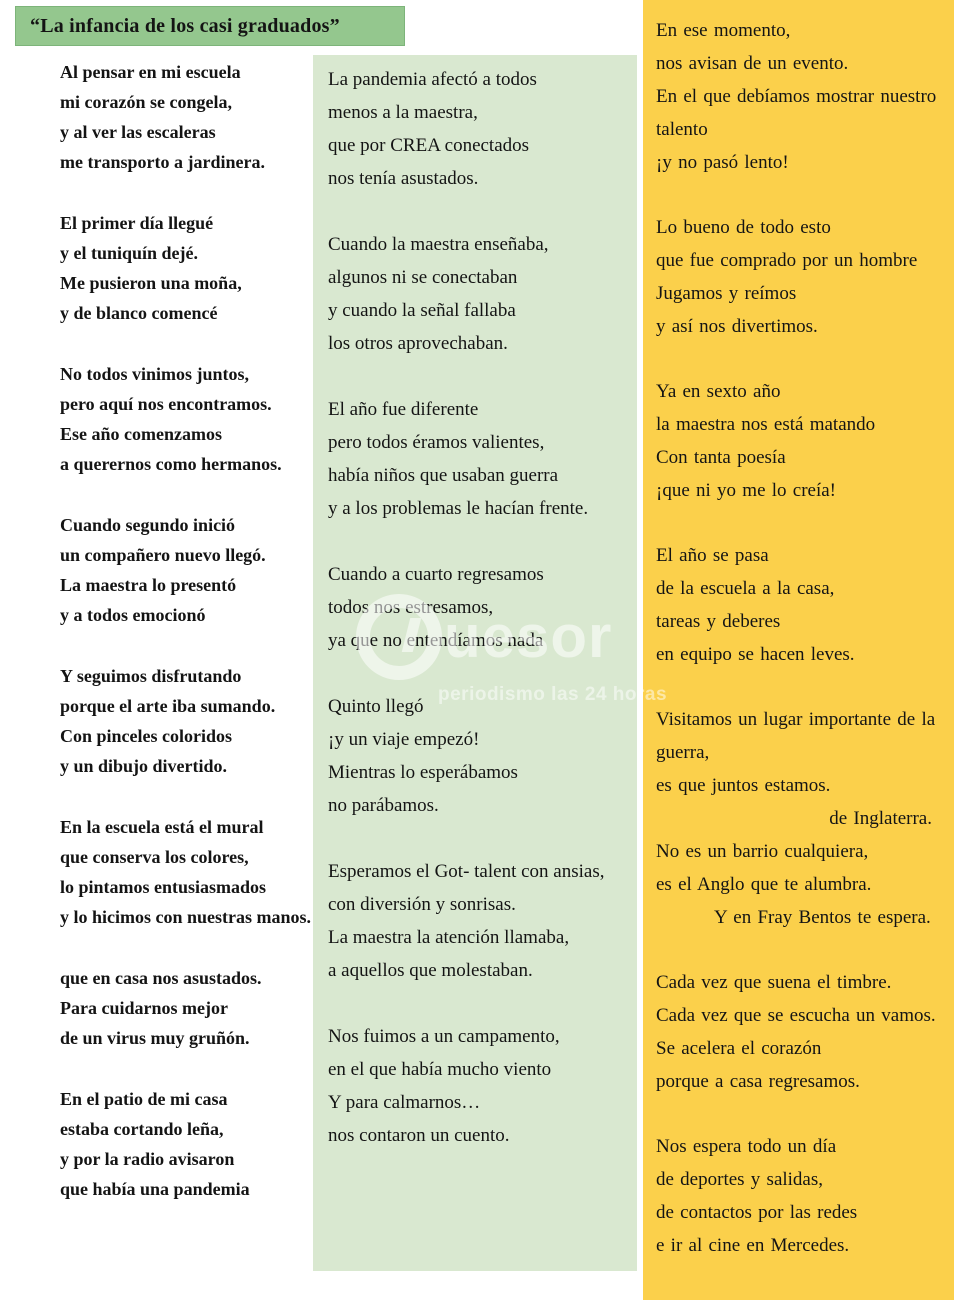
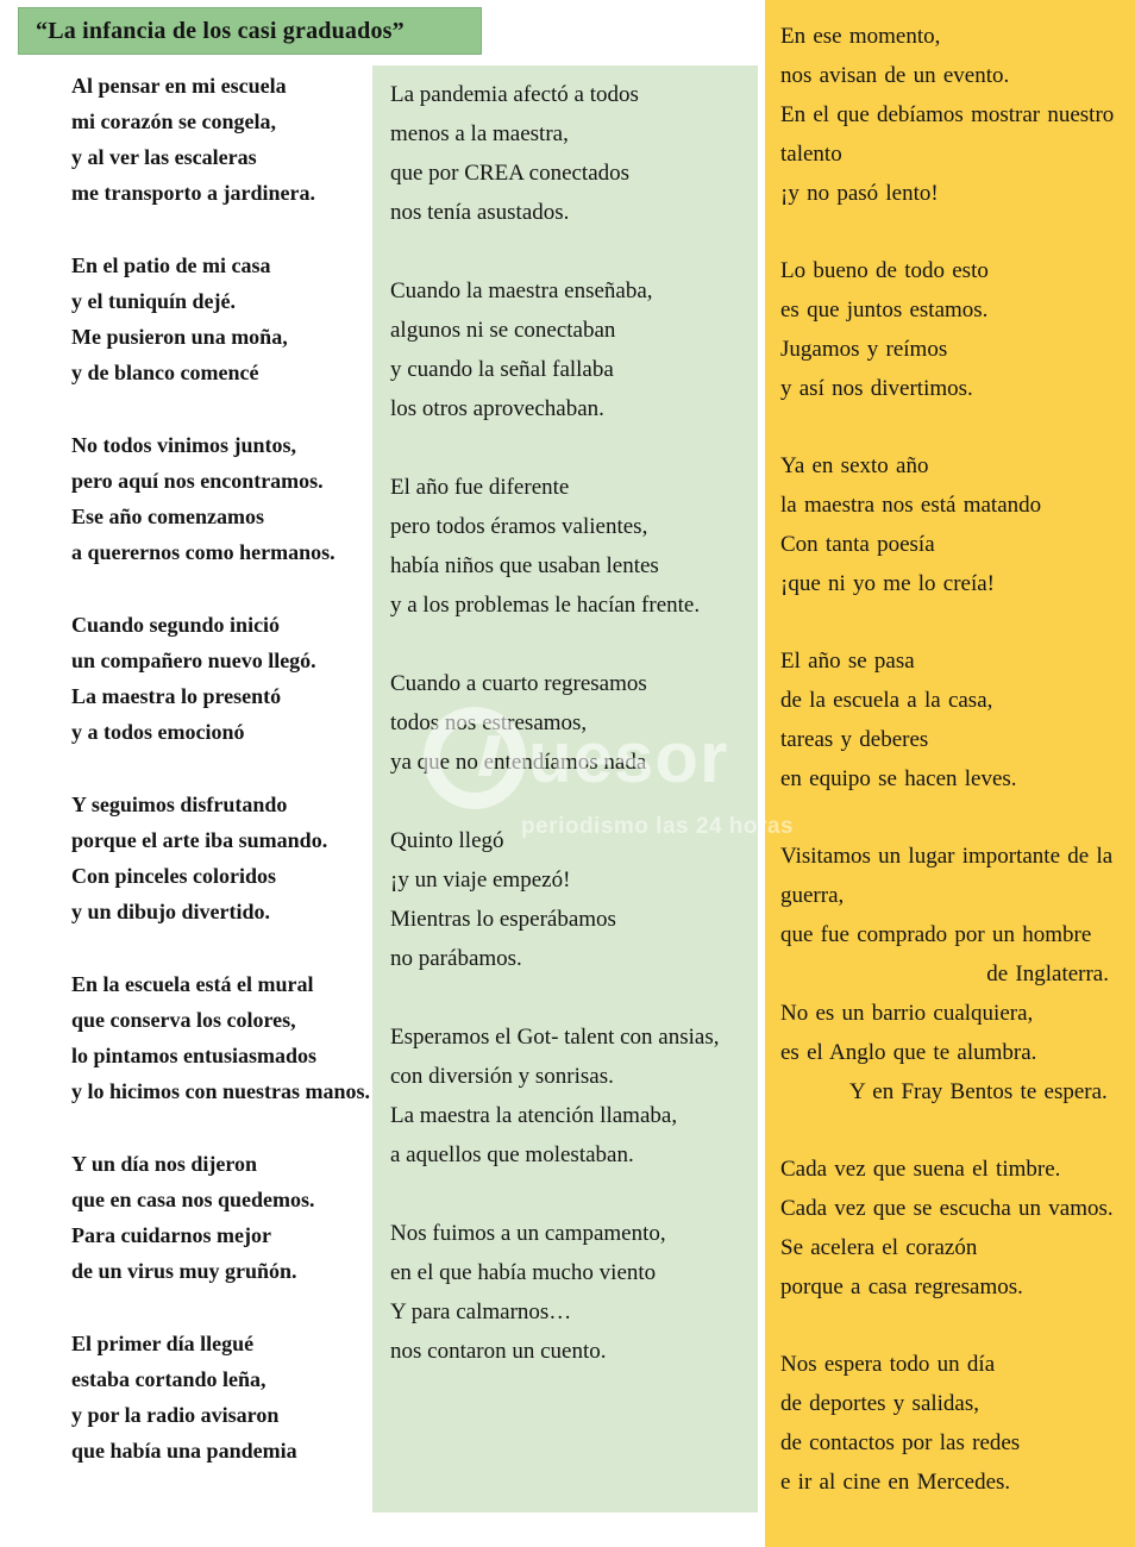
  “La infancia de los casi graduados”
  Al pensar en mi escuela
  mi corazón se congela,
  y al ver las escaleras
  me transporto a jardinera.
- El primer día llegué
+ En el patio de mi casa
  y el tuniquín dejé.
  Me pusieron una moña,
  y de blanco comencé
  No todos vinimos juntos,
  pero aquí nos encontramos.
  Ese año comenzamos
  a querernos como hermanos.
  Cuando segundo inició
  un compañero nuevo llegó.
  La maestra lo presentó
  y a todos emocionó
  Y seguimos disfrutando
  porque el arte iba sumando.
  Con pinceles coloridos
  y un dibujo divertido.
  En la escuela está el mural
  que conserva los colores,
  lo pintamos entusiasmados
  y lo hicimos con nuestras manos.
+ Y un día nos dijeron
- que en casa nos asustados.
+ que en casa nos quedemos.
  Para cuidarnos mejor
  de un virus muy gruñón.
- En el patio de mi casa
+ El primer día llegué
  estaba cortando leña,
  y por la radio avisaron
  que había una pandemia
  La pandemia afectó a todos
  menos a la maestra,
  que por CREA conectados
  nos tenía asustados.
  Cuando la maestra enseñaba,
  algunos ni se conectaban
  y cuando la señal fallaba
  los otros aprovechaban.
  El año fue diferente
  pero todos éramos valientes,
- había niños que usaban guerra
+ había niños que usaban lentes
  y a los problemas le hacían frente.
  Cuando a cuarto regresamos
  todos nos estresamos,
  ya que no entendíamos nada
  Quinto llegó
  ¡y un viaje empezó!
  Mientras lo esperábamos
  no parábamos.
  Esperamos el Got- talent con ansias,
  con diversión y sonrisas.
  La maestra la atención llamaba,
  a aquellos que molestaban.
  Nos fuimos a un campamento,
  en el que había mucho viento
  Y para calmarnos…
  nos contaron un cuento.
  En ese momento,
  nos avisan de un evento.
  En el que debíamos mostrar nuestro
  talento
  ¡y no pasó lento!
  Lo bueno de todo esto
- que fue comprado por un hombre
+ es que juntos estamos.
  Jugamos y reímos
  y así nos divertimos.
  Ya en sexto año
  la maestra nos está matando
  Con tanta poesía
  ¡que ni yo me lo creía!
  El año se pasa
  de la escuela a la casa,
  tareas y deberes
  en equipo se hacen leves.
  Visitamos un lugar importante de la
  guerra,
- es que juntos estamos.
+ que fue comprado por un hombre
  de Inglaterra.
  No es un barrio cualquiera,
  es el Anglo que te alumbra.
  Y en Fray Bentos te espera.
  Cada vez que suena el timbre.
  Cada vez que se escucha un vamos.
  Se acelera el corazón
  porque a casa regresamos.
  Nos espera todo un día
  de deportes y salidas,
  de contactos por las redes
  e ir al cine en Mercedes.
  uesor
  periodismo las 24 horas
